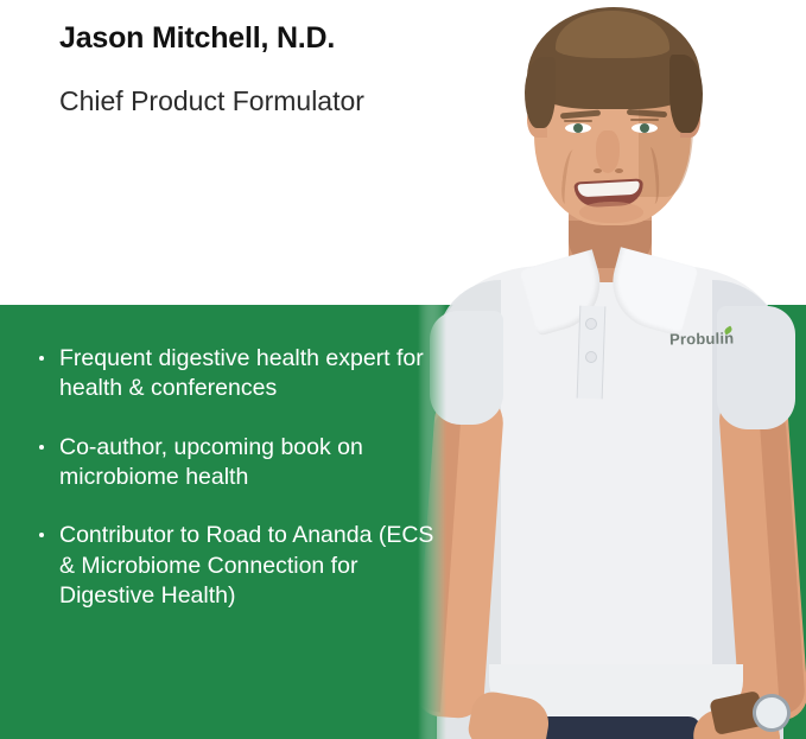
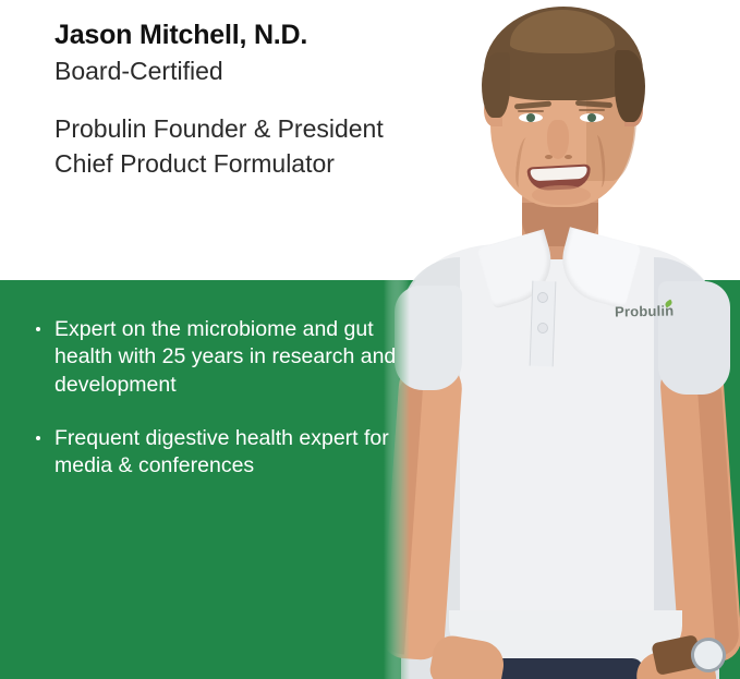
  Jason Mitchell, N.D.
+ Board-Certified
+ Probulin Founder & President
  Chief Product Formulator
  Probulin
+ Expert on the microbiome and gut health with 25 years in research and development
- Frequent digestive health expert for health & conferences
+ Frequent digestive health expert for media & conferences
- Co-author, upcoming book on microbiome health
- Contributor to Road to Ananda (ECS & Microbiome Connection for Digestive Health)
